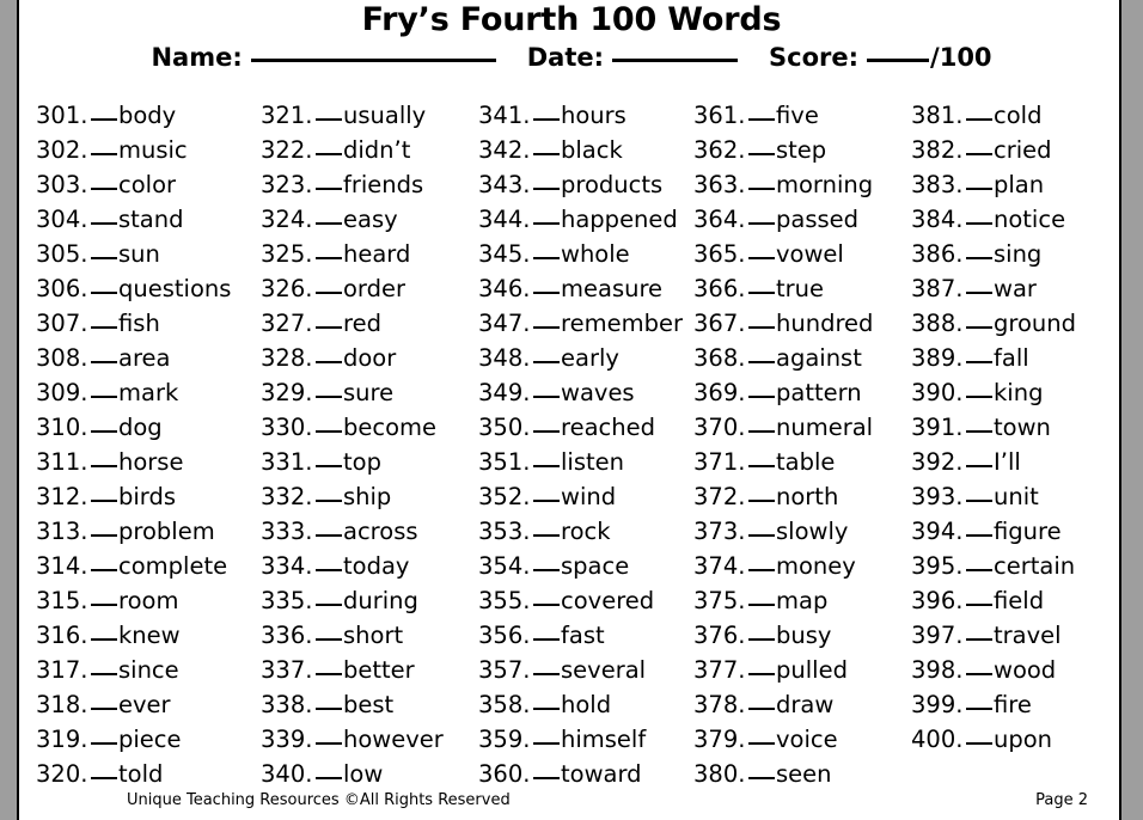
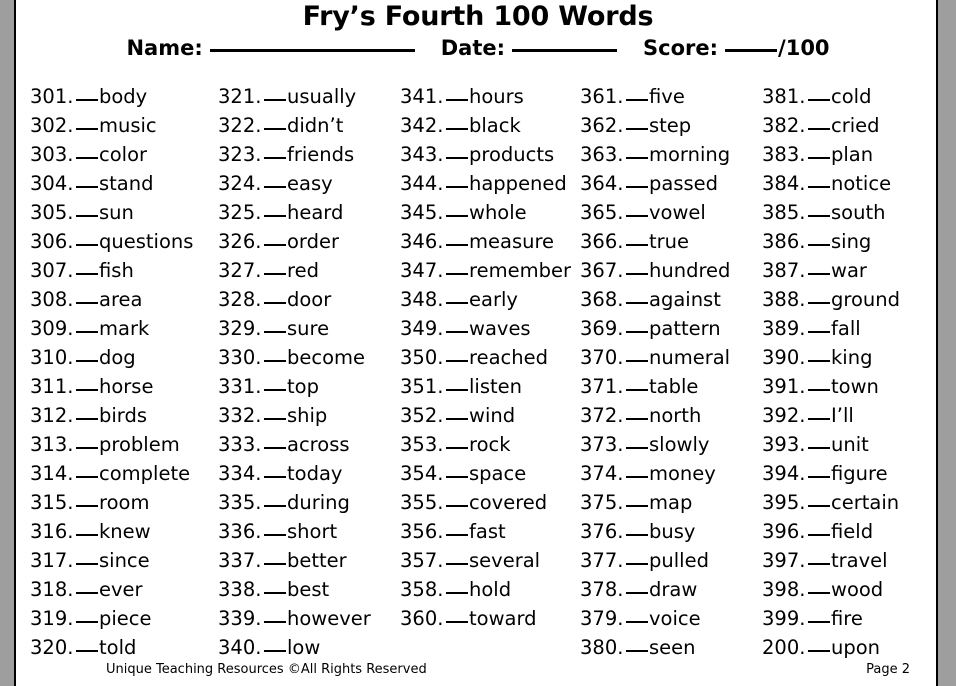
  Fry’s Fourth 100 Words
  Name:
  Date:
  Score:
  /100
  301.
  body
  302.
  music
  303.
  color
  304.
  stand
  305.
  sun
  306.
  questions
  307.
  fish
  308.
  area
  309.
  mark
  310.
  dog
  311.
  horse
  312.
  birds
  313.
  problem
  314.
  complete
  315.
  room
  316.
  knew
  317.
  since
  318.
  ever
  319.
  piece
  320.
  told
  321.
  usually
  322.
  didn’t
  323.
  friends
  324.
  easy
  325.
  heard
  326.
  order
  327.
  red
  328.
  door
  329.
  sure
  330.
  become
  331.
  top
  332.
  ship
  333.
  across
  334.
  today
  335.
  during
  336.
  short
  337.
  better
  338.
  best
  339.
  however
  340.
  low
  341.
  hours
  342.
  black
  343.
  products
  344.
  happened
  345.
  whole
  346.
  measure
  347.
  remember
  348.
  early
  349.
  waves
  350.
  reached
  351.
  listen
  352.
  wind
  353.
  rock
  354.
  space
  355.
  covered
  356.
  fast
  357.
  several
  358.
  hold
- 359.
- himself
  360.
  toward
  361.
  five
  362.
  step
  363.
  morning
  364.
  passed
  365.
  vowel
  366.
  true
  367.
  hundred
  368.
  against
  369.
  pattern
  370.
  numeral
  371.
  table
  372.
  north
  373.
  slowly
  374.
  money
  375.
  map
  376.
  busy
  377.
  pulled
  378.
  draw
  379.
  voice
  380.
  seen
  381.
  cold
  382.
  cried
  383.
  plan
  384.
  notice
+ 385.
+ south
  386.
  sing
  387.
  war
  388.
  ground
  389.
  fall
  390.
  king
  391.
  town
  392.
  I’ll
  393.
  unit
  394.
  figure
  395.
  certain
  396.
  field
  397.
  travel
  398.
  wood
  399.
  fire
- 400.
+ 200.
  upon
  Unique Teaching Resources ©All Rights Reserved
  Page 2
